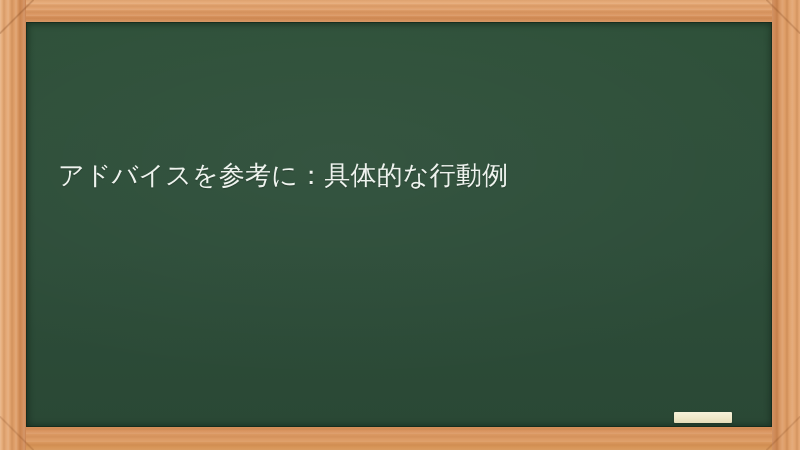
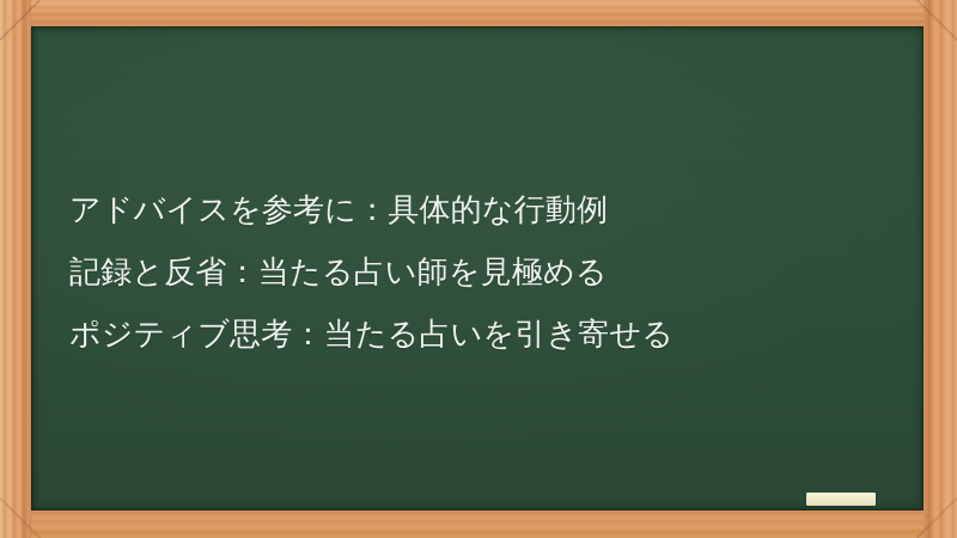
  アドバイスを参考に：具体的な行動例
+ 記録と反省：当たる占い師を見極める
+ ポジティブ思考：当たる占いを引き寄せる
